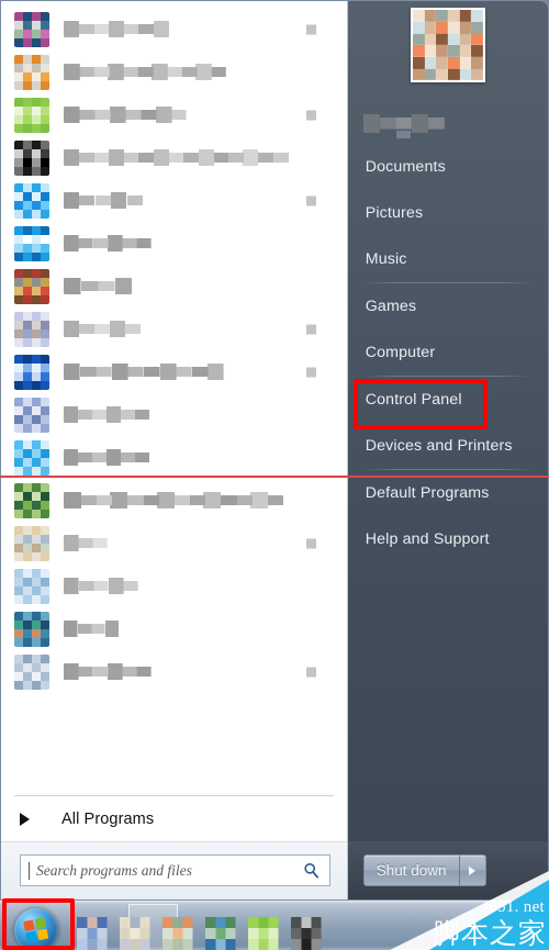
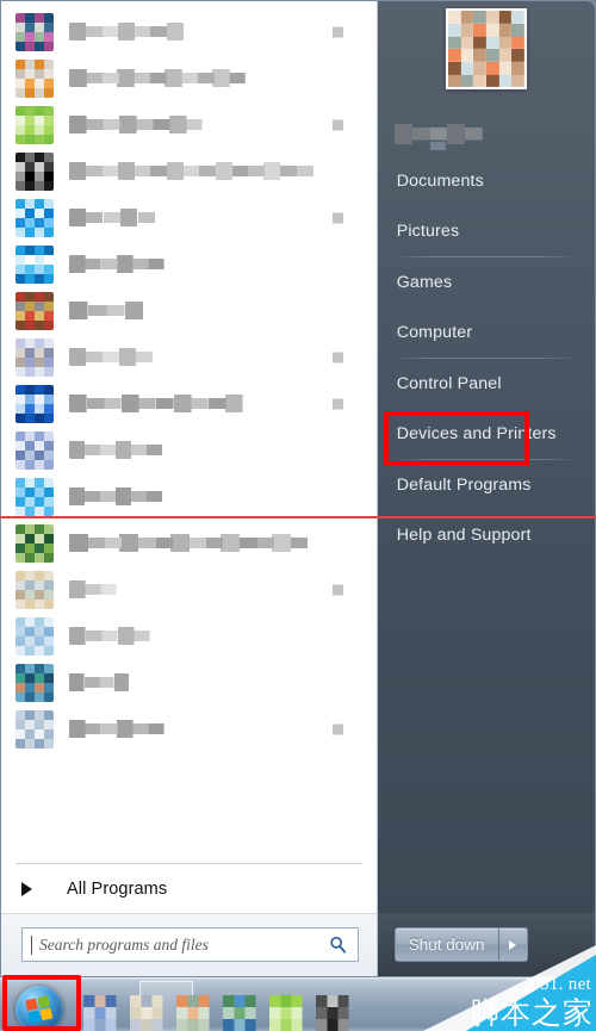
  All Programs
  Search programs and files
  Documents
  Pictures
- Music
  Games
  Computer
  Control Panel
  Devices and Printers
  Default Programs
  Help and Support
  Shut down
  jb51. net
  脚本之家
